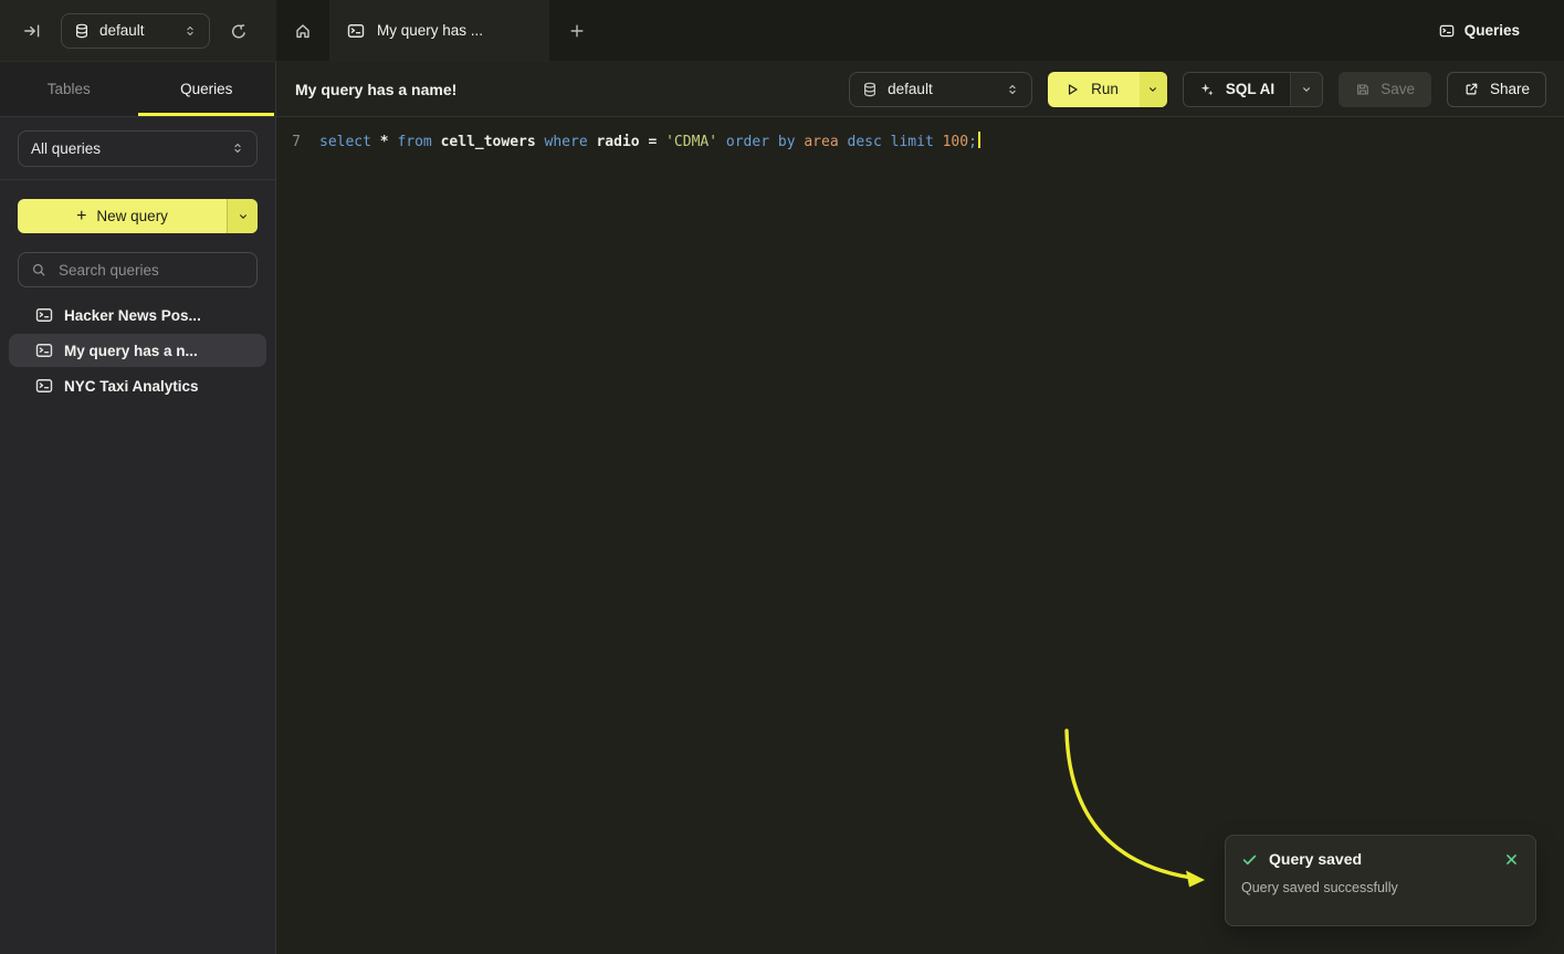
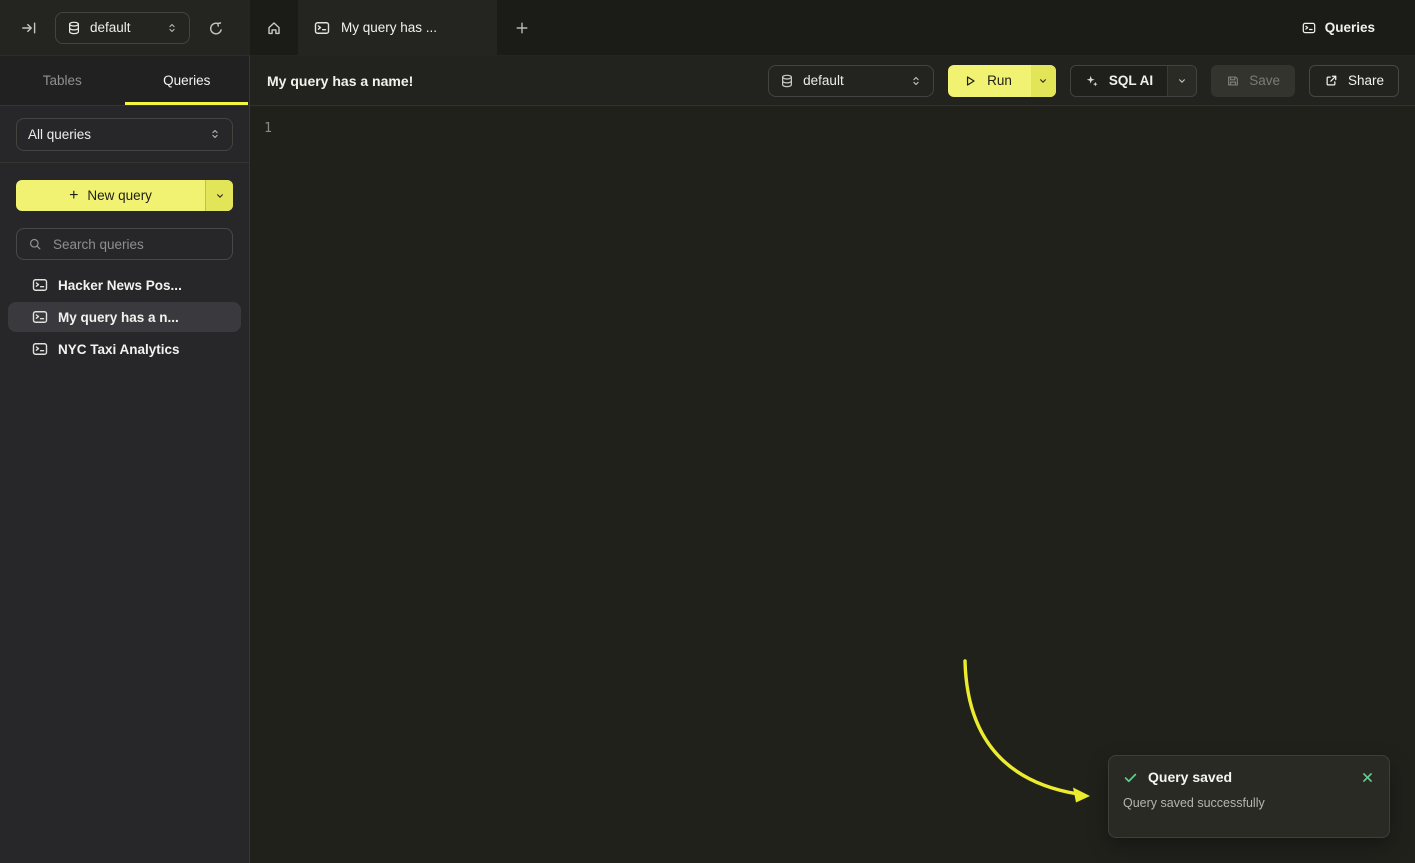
  default
  My query has ...
  Queries
  Tables
  Queries
  All queries
  +
  New query
  Search queries
  Hacker News Pos...
  My query has a n...
  NYC Taxi Analytics
  My query has a name!
  default
  Run
  SQL AI
  Save
  Share
- 7
+ 1
- select * from cell_towers where radio = 'CDMA' order by area desc limit 100;
  Query saved
  Query saved successfully
